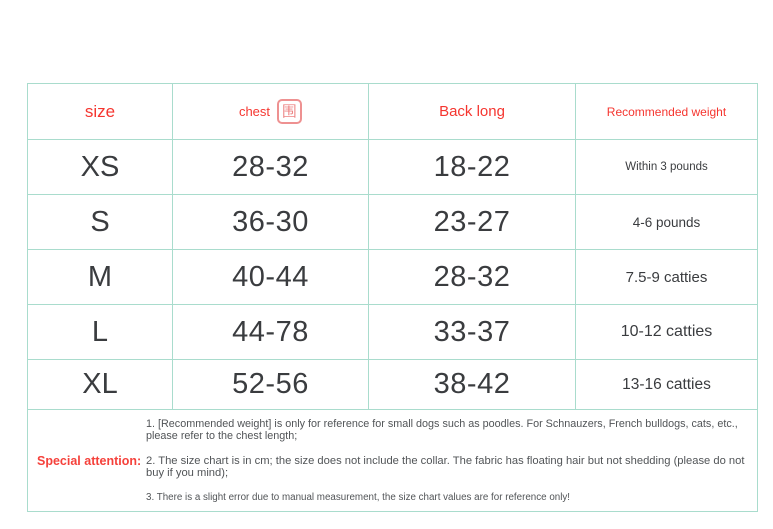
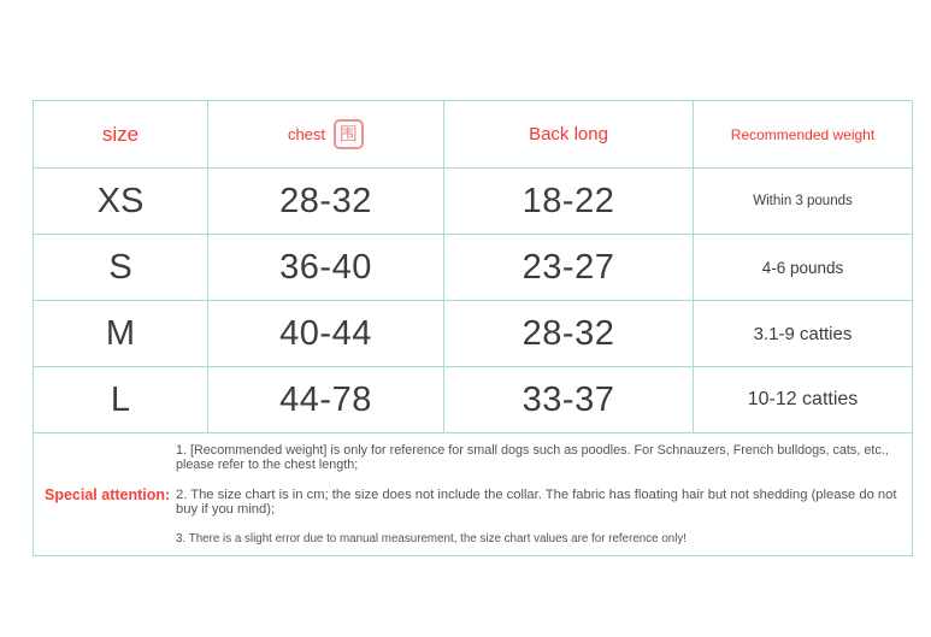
  size
  chest
  围
  Back long
  Recommended weight
  XS
  28-32
  18-22
  Within 3 pounds
  S
- 36-30
+ 36-40
  23-27
  4-6 pounds
  M
  40-44
  28-32
- 7.5-9 catties
+ 3.1-9 catties
  L
  44-78
  33-37
  10-12 catties
- XL
- 52-56
- 38-42
- 13-16 catties
  Special attention:
  1. [Recommended weight] is only for reference for small dogs such as poodles. For Schnauzers, French bulldogs, cats, etc., please refer to the chest length;
  2. The size chart is in cm; the size does not include the collar. The fabric has floating hair but not shedding (please do not buy if you mind);
  3. There is a slight error due to manual measurement, the size chart values are for reference only!
